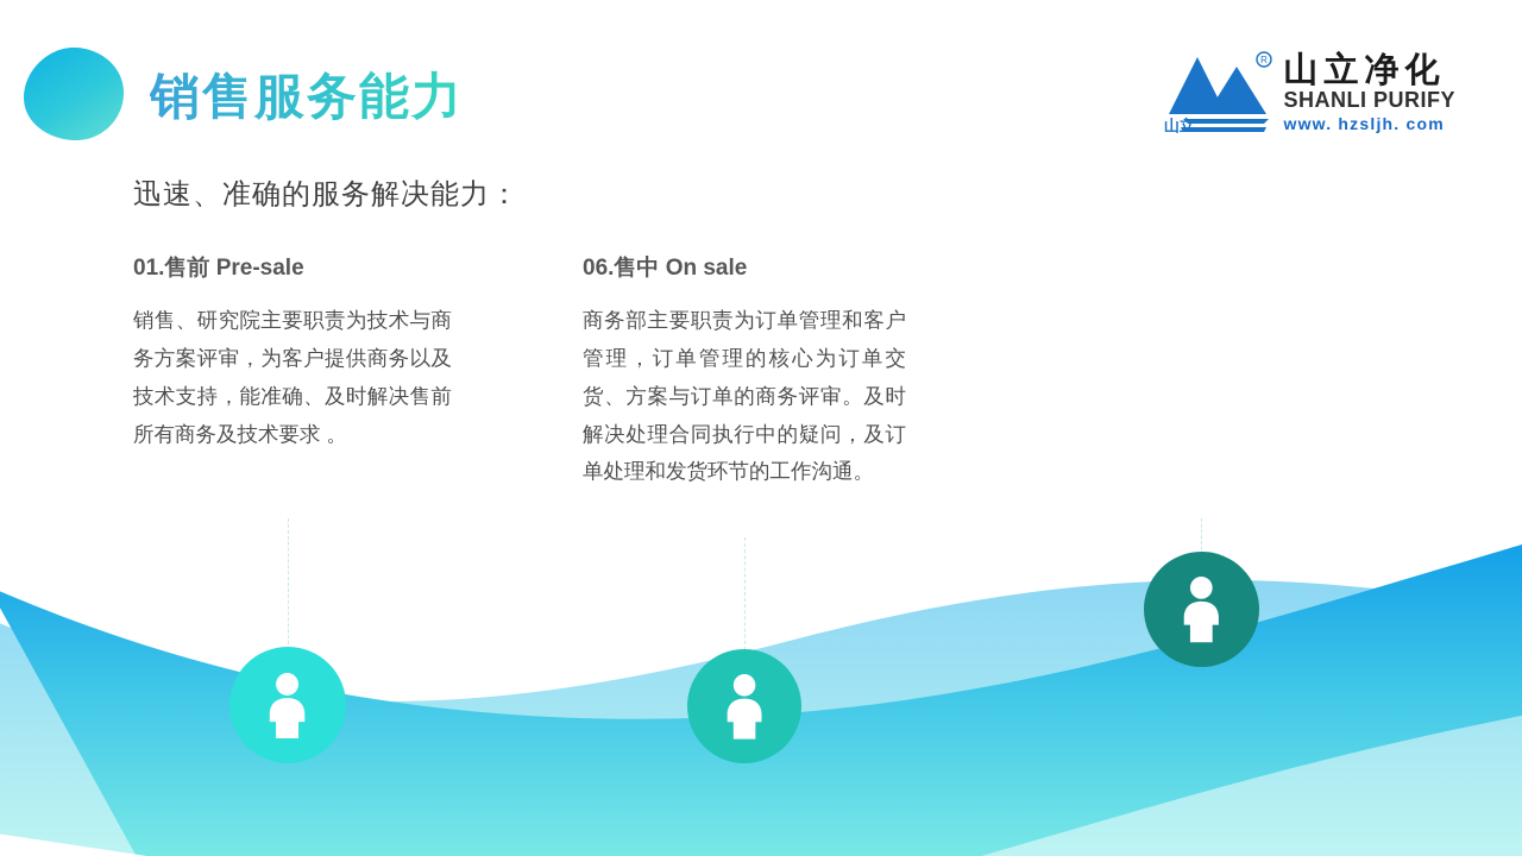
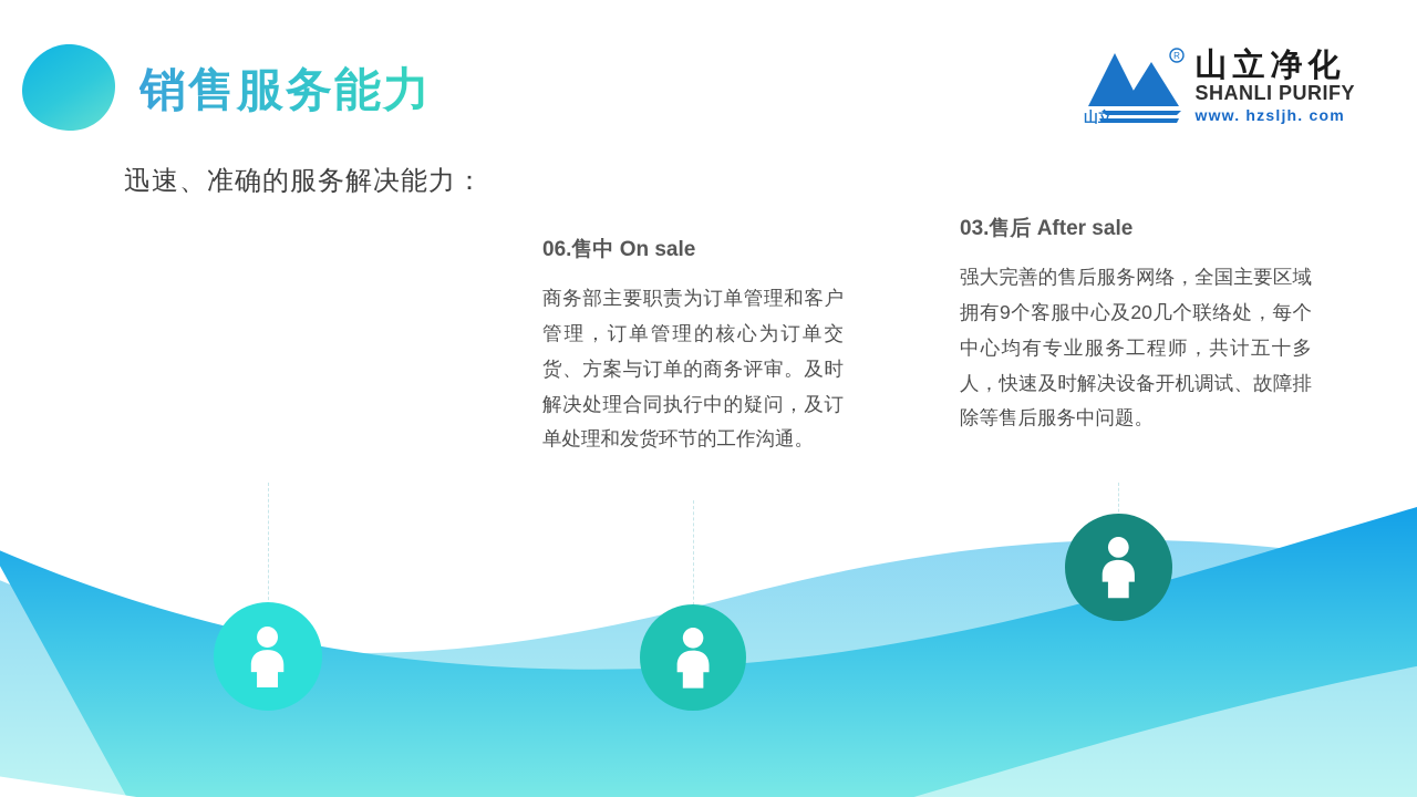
  销售服务能力
  R
  山立
  山立净化
  SHANLI PURIFY
  www. hzsljh. com
  迅速、准确的服务解决能力：
- 01.售前 Pre-sale
- 销售、研究院主要职责为技术与商务方案评审，为客户提供商务以及技术支持，能准确、及时解决售前所有商务及技术要求 。
  06.售中 On sale
  商务部主要职责为订单管理和客户管理，订单管理的核心为订单交货、方案与订单的商务评审。及时解决处理合同执行中的疑问，及订单处理和发货环节的工作沟通。
+ 03.售后 After sale
+ 强大完善的售后服务网络，全国主要区域拥有9个客服中心及20几个联络处，每个中心均有专业服务工程师，共计五十多人，快速及时解决设备开机调试、故障排除等售后服务中问题。
